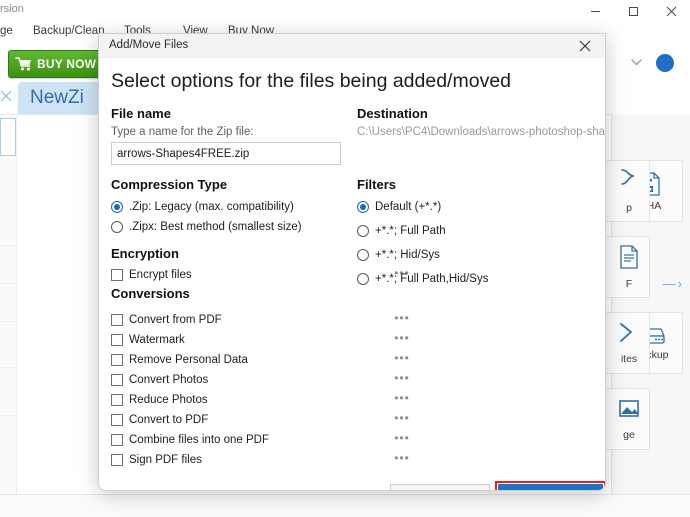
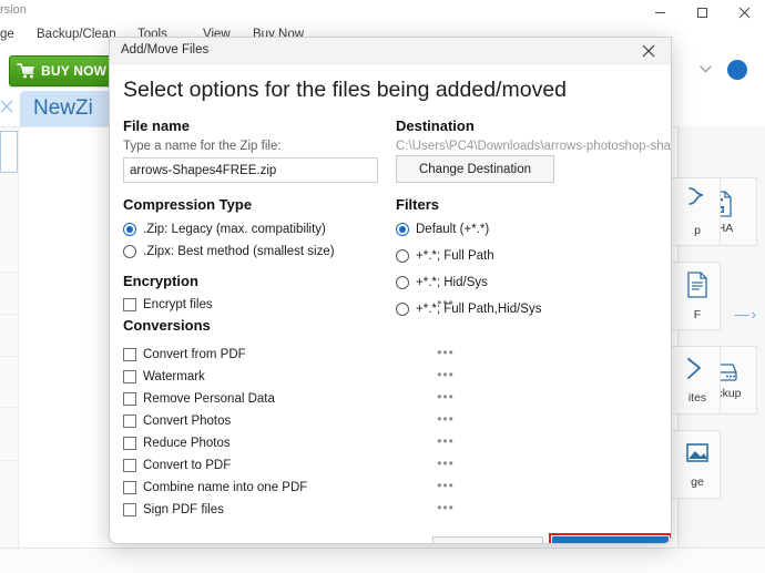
  rsion
  ge
  Backup/Clean
  Tools
  View
  Buy Now
  BUY NOW
  NewZi
  p
  F
  ites
  ge
  —›
  Add/Move Files
  Select options for the files being added/moved
  File name
  Type a name for the Zip file:
  arrows-Shapes4FREE.zip
  Destination
  C:\Users\PC4\Downloads\arrows-photoshop-sha
+ Change Destination
  Compression Type
  .Zip: Legacy (max. compatibility)
  .Zipx: Best method (smallest size)
  Encryption
  Encrypt files
  •••
  Conversions
  Convert from PDF
  •••
  Watermark
  •••
  Remove Personal Data
  •••
  Convert Photos
  •••
  Reduce Photos
  •••
  Convert to PDF
  •••
- Combine files into one PDF
+ Combine name into one PDF
  •••
  Sign PDF files
  •••
  Filters
  Default (+*.*)
  +*.*; Full Path
  +*.*; Hid/Sys
  +*.*; Full Path,Hid/Sys
